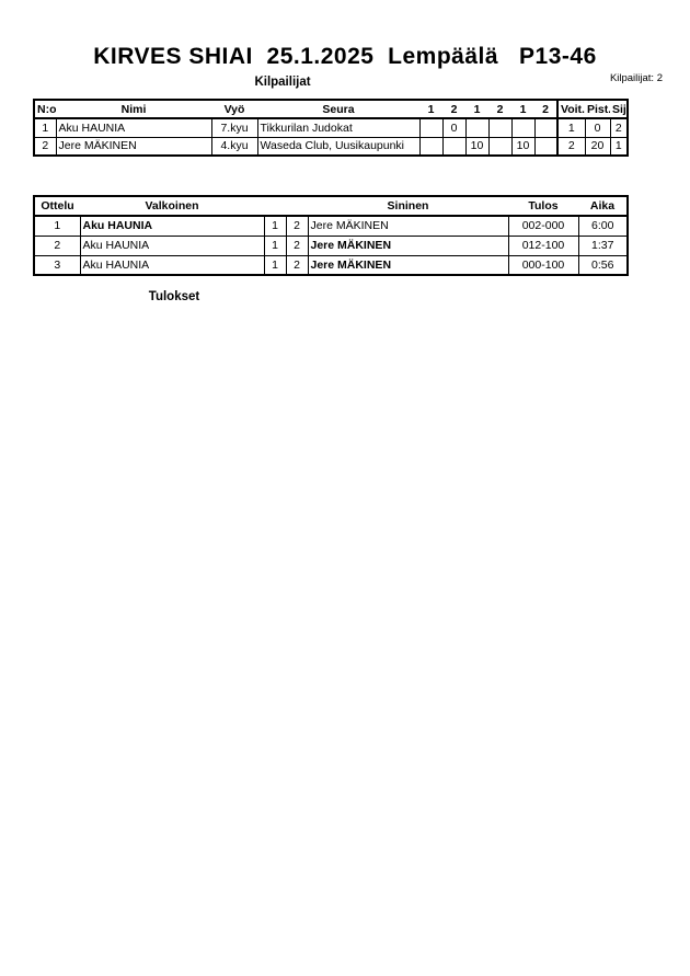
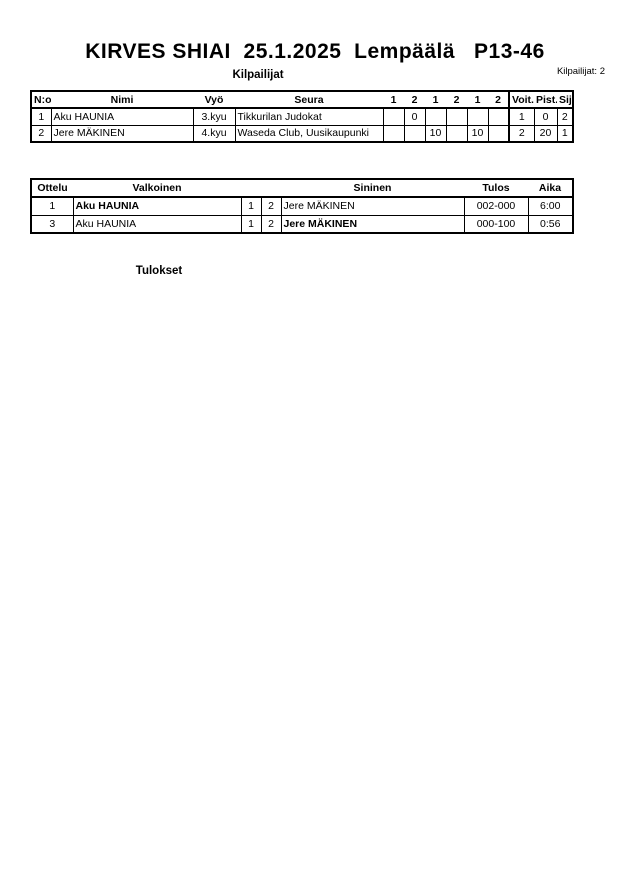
  KIRVES SHIAI 25.1.2025 Lempäälä P13-46
  Kilpailijat: 2
  Kilpailijat
  N:o	Nimi	Vyö	Seura	1	2	1	2	1	2	Voit.	Pist.	Sij
- 1	Aku HAUNIA	7.kyu	Tikkurilan Judokat		0					1	0	2
+ 1	Aku HAUNIA	3.kyu	Tikkurilan Judokat		0					1	0	2
  2	Jere MÄKINEN	4.kyu	Waseda Club, Uusikaupunki			10		10		2	20	1
  Ottelu	Valkoinen			Sininen	Tulos	Aika
  1	Aku HAUNIA	1	2	Jere MÄKINEN	002-000	6:00
- 2	Aku HAUNIA	1	2	Jere MÄKINEN	012-100	1:37
  3	Aku HAUNIA	1	2	Jere MÄKINEN	000-100	0:56
  Tulokset
